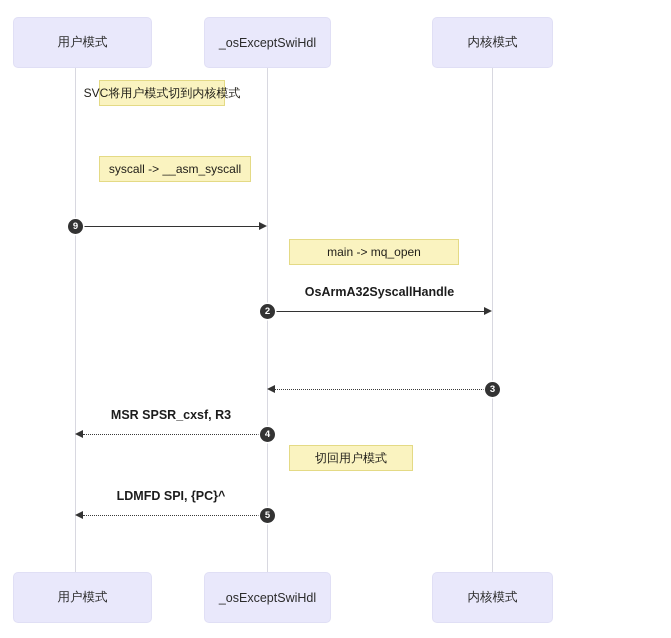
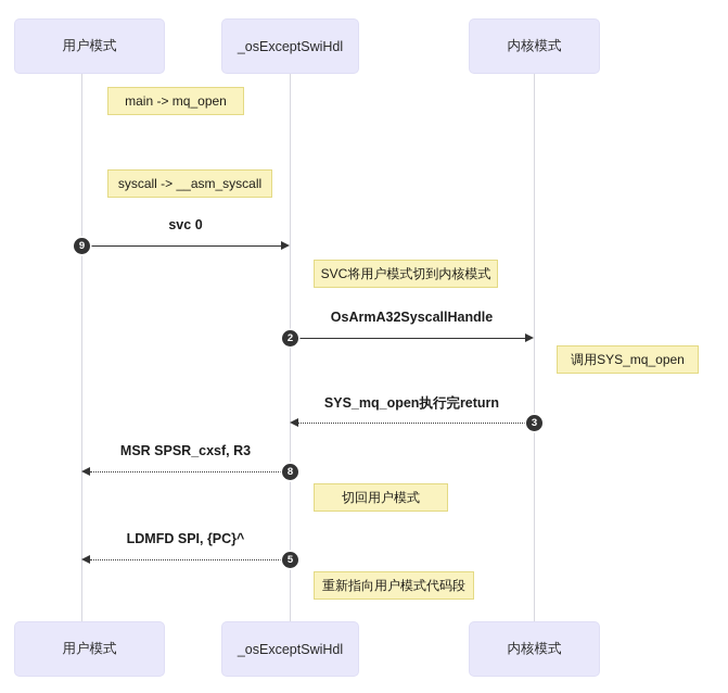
  用户模式
  _osExceptSwiHdl
  内核模式
- SVC将用户模式切到内核模式
+ main -> mq_open
  syscall -> __asm_syscall
+ svc 0
  9
- main -> mq_open
+ SVC将用户模式切到内核模式
  OsArmA32SyscallHandle
  2
+ 调用SYS_mq_open
+ SYS_mq_open执行完return
  3
  MSR SPSR_cxsf, R3
- 4
+ 8
  切回用户模式
  LDMFD SPI, {PC}^
  5
+ 重新指向用户模式代码段
  用户模式
  _osExceptSwiHdl
  内核模式
